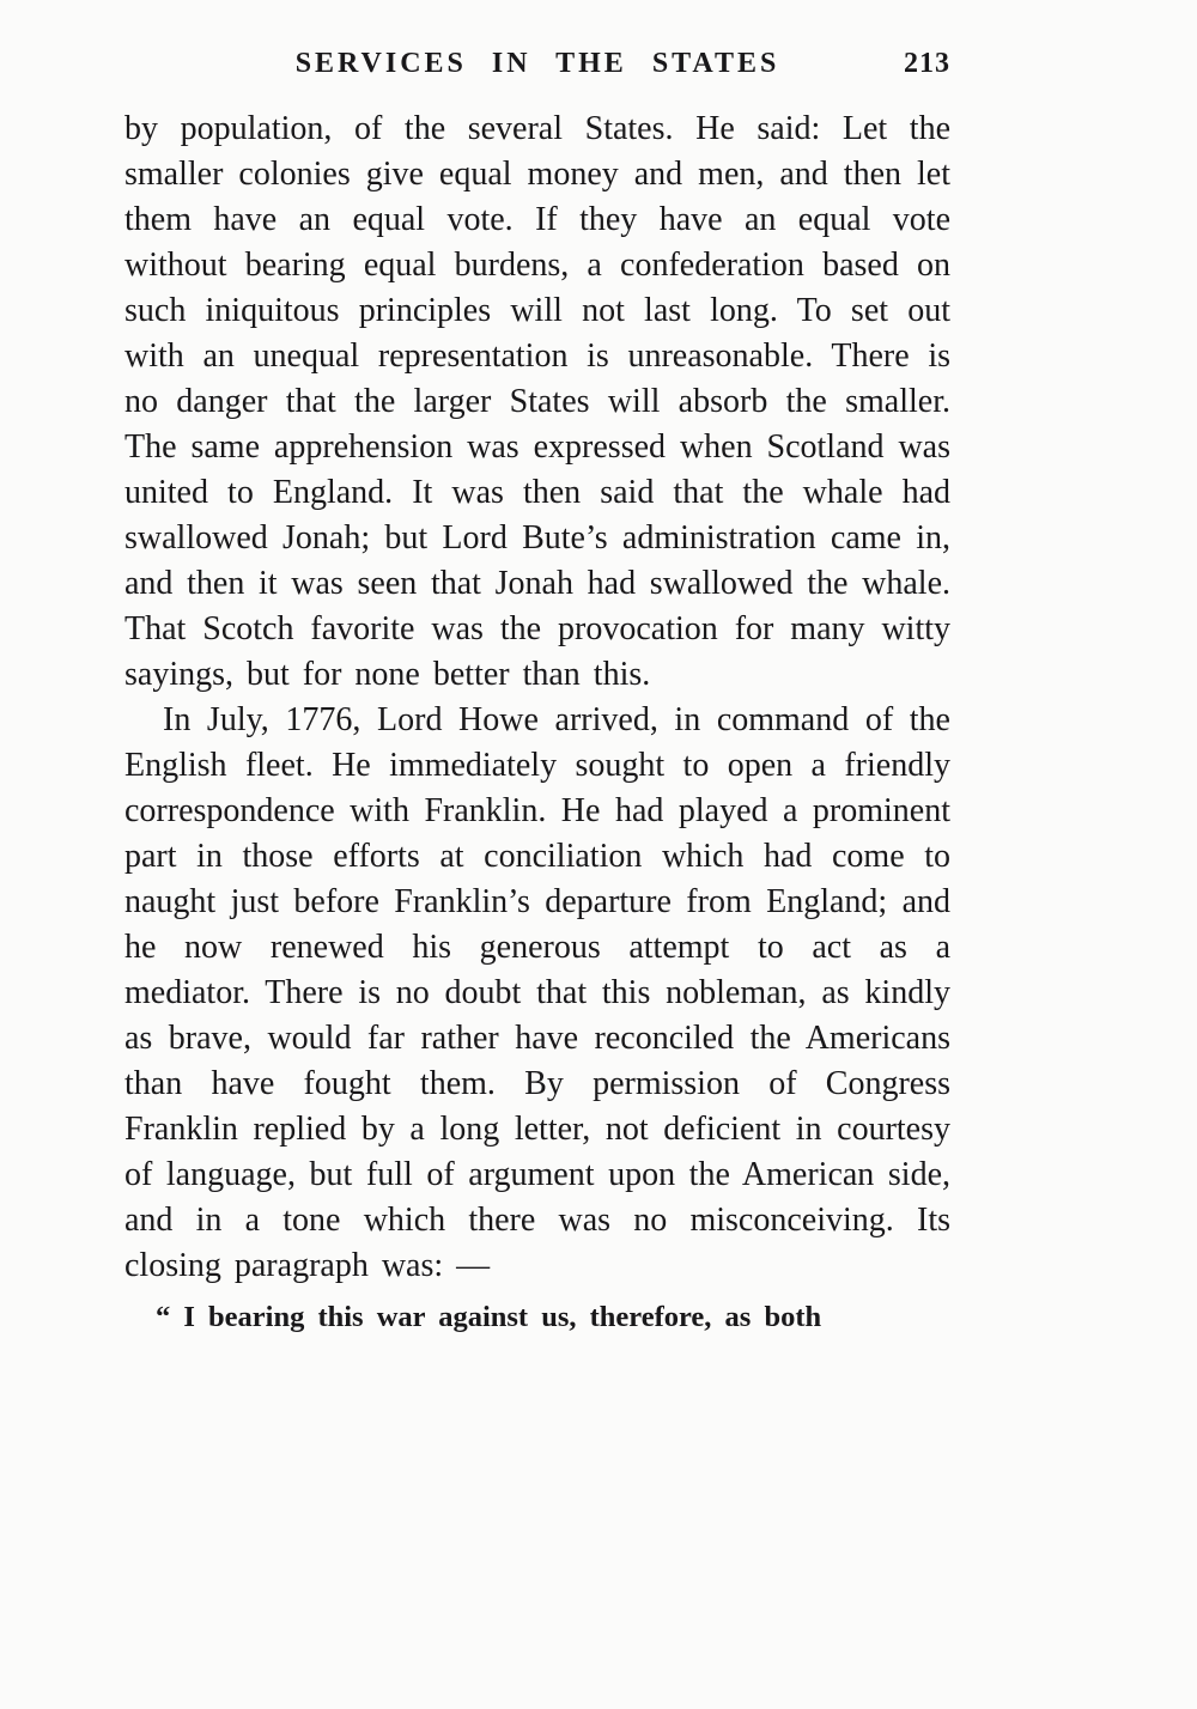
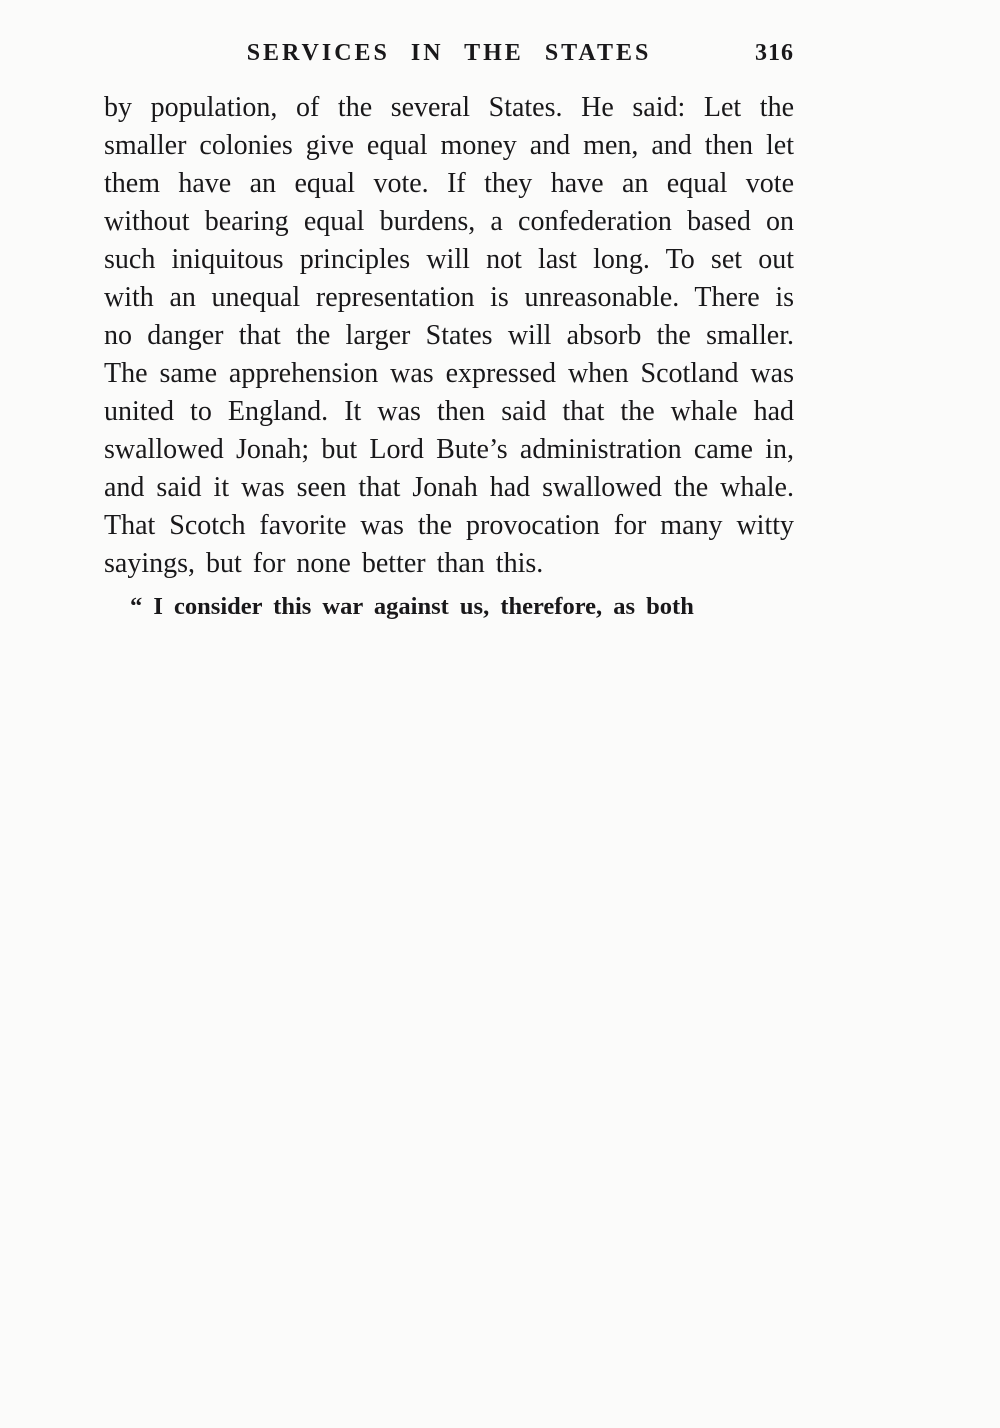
  SERVICES IN THE STATES
- 213
+ 316
- by population, of the several States. He said: Let the smaller colonies give equal money and men, and then let them have an equal vote. If they have an equal vote without bearing equal burdens, a confederation based on such iniquitous principles will not last long. To set out with an unequal representation is unreasonable. There is no danger that the larger States will absorb the smaller. The same apprehension was expressed when Scotland was united to England. It was then said that the whale had swallowed Jonah; but Lord Bute’s administration came in, and then it was seen that Jonah had swallowed the whale. That Scotch favorite was the provocation for many witty sayings, but for none better than this.
+ by population, of the several States. He said: Let the smaller colonies give equal money and men, and then let them have an equal vote. If they have an equal vote without bearing equal burdens, a confederation based on such iniquitous principles will not last long. To set out with an unequal representation is unreasonable. There is no danger that the larger States will absorb the smaller. The same apprehension was expressed when Scotland was united to England. It was then said that the whale had swallowed Jonah; but Lord Bute’s administration came in, and said it was seen that Jonah had swallowed the whale. That Scotch favorite was the provocation for many witty sayings, but for none better than this.
- In July, 1776, Lord Howe arrived, in command of the English fleet. He immediately sought to open a friendly correspondence with Franklin. He had played a prominent part in those efforts at conciliation which had come to naught just before Franklin’s departure from England; and he now renewed his generous attempt to act as a mediator. There is no doubt that this nobleman, as kindly as brave, would far rather have reconciled the Americans than have fought them. By permission of Congress Franklin replied by a long letter, not deficient in courtesy of language, but full of argument upon the American side, and in a tone which there was no misconceiving. Its closing paragraph was: —
- “ I bearing this war against us, therefore, as both
+ “ I consider this war against us, therefore, as both
